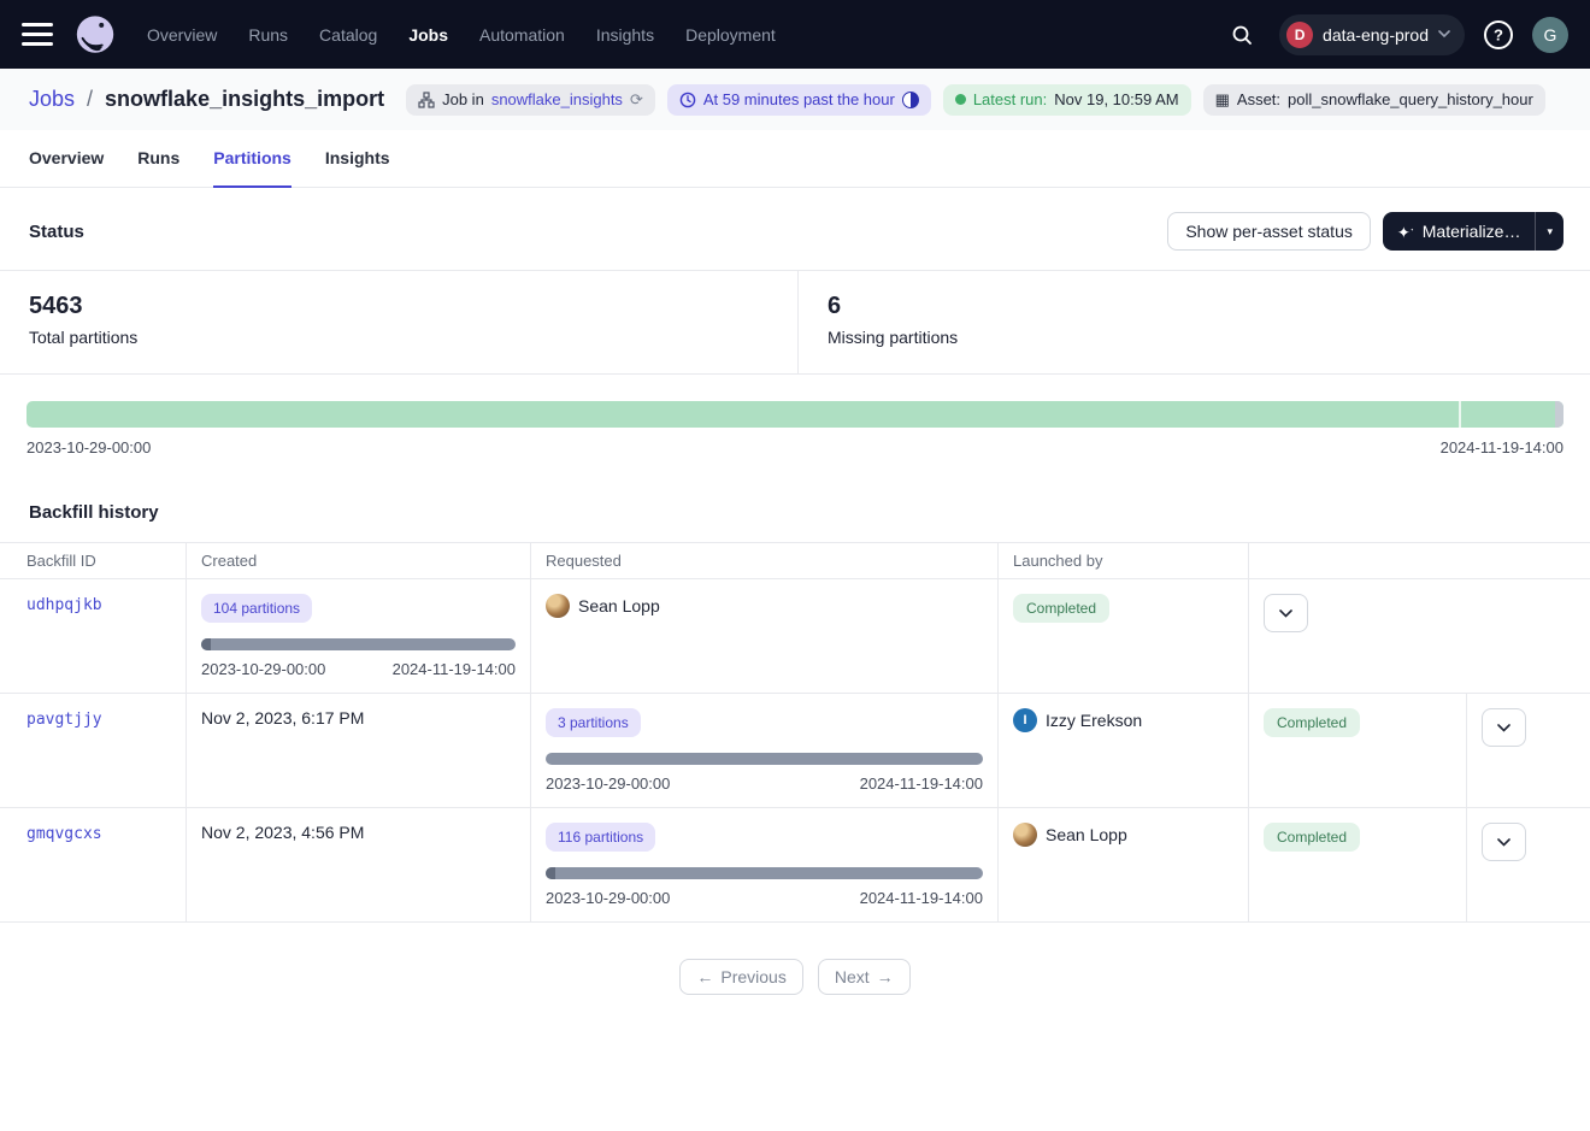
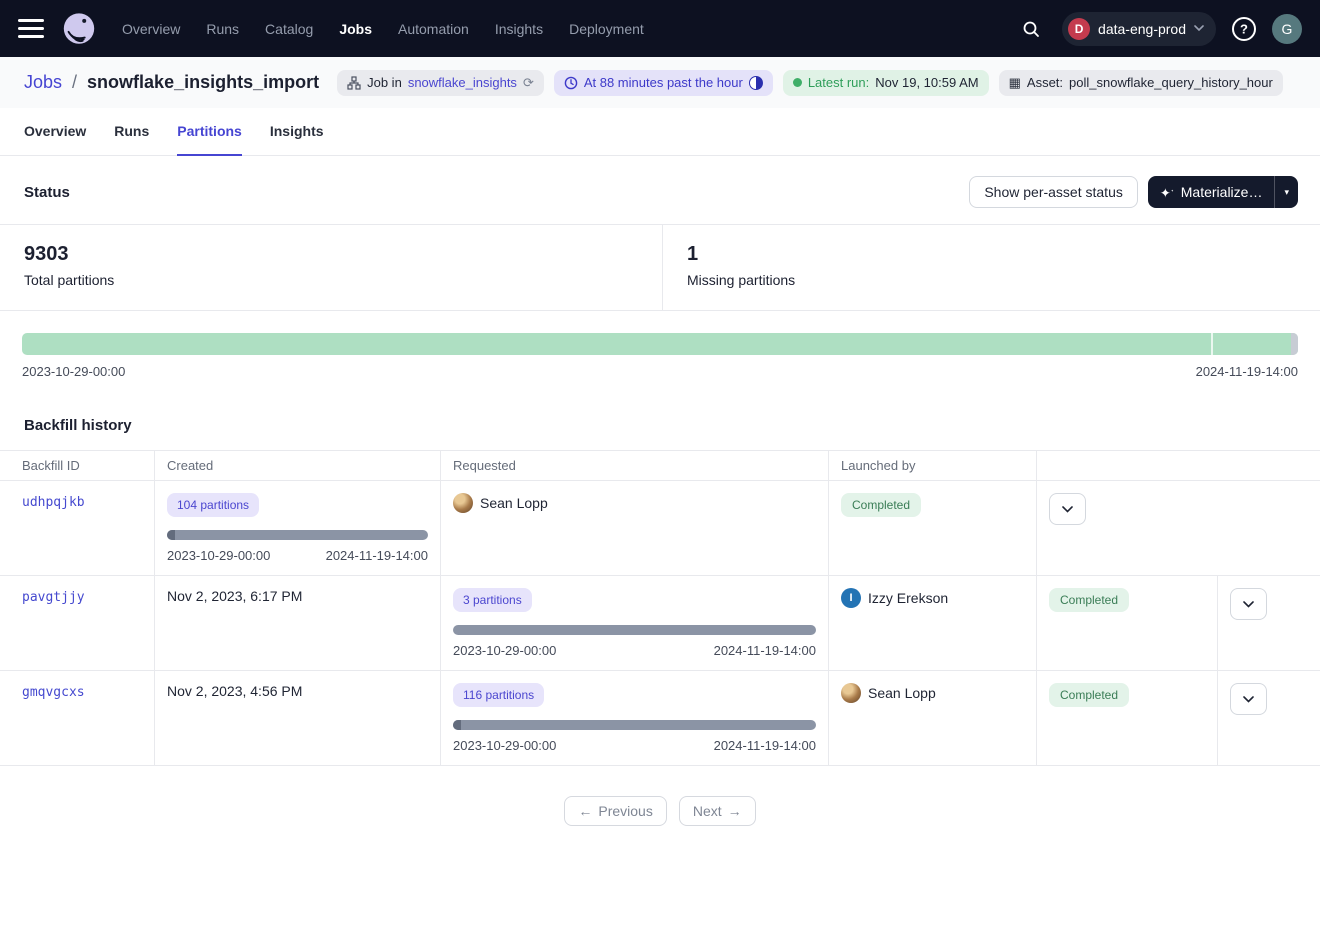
  Overview
  Runs
  Catalog
  Jobs
  Automation
  Insights
  Deployment
  D
  data-eng-prod
  ?
  G
  Jobs
  /
  snowflake_insights_import
  Job in
  snowflake_insights
  ⟳
- At 59 minutes past the hour
+ At 88 minutes past the hour
  Latest run:
  Nov 19, 10:59 AM
  ▦
  Asset:
  poll_snowflake_query_history_hour
  Overview
  Runs
  Partitions
  Insights
  Status
  Show per-asset status
  ✦˖
  Materialize…
  ▾
- 5463
+ 9303
  Total partitions
- 6
+ 1
  Missing partitions
  2023-10-29-00:00
  2024-11-19-14:00
  Backfill history
  Backfill ID
  Created
  Requested
  Launched by
  udhpqjkb
  104 partitions
  2023-10-29-00:00
  2024-11-19-14:00
  Sean Lopp
  Completed
  pavgtjjy
  Nov 2, 2023, 6:17 PM
  3 partitions
  2023-10-29-00:00
  2024-11-19-14:00
  I
  Izzy Erekson
  Completed
  gmqvgcxs
  Nov 2, 2023, 4:56 PM
  116 partitions
  2023-10-29-00:00
  2024-11-19-14:00
  Sean Lopp
  Completed
  ←
  Previous
  Next
  →
